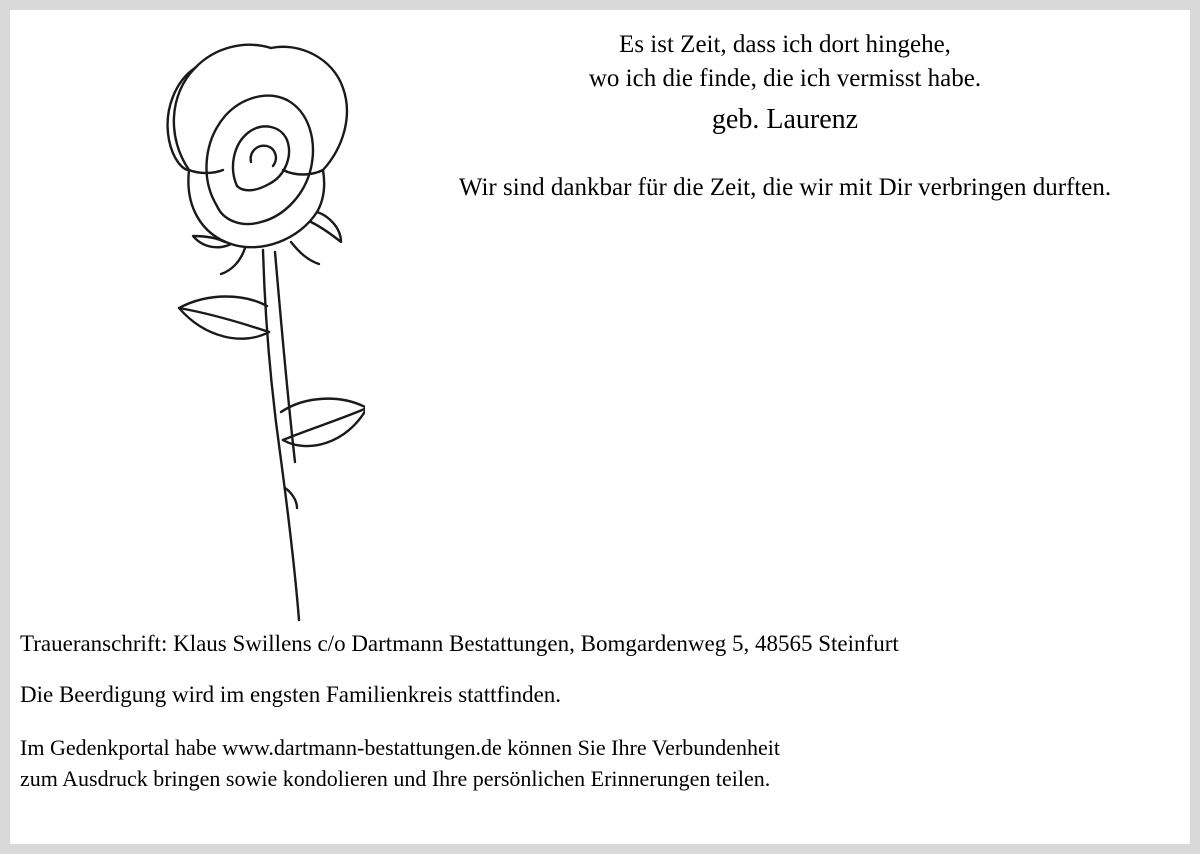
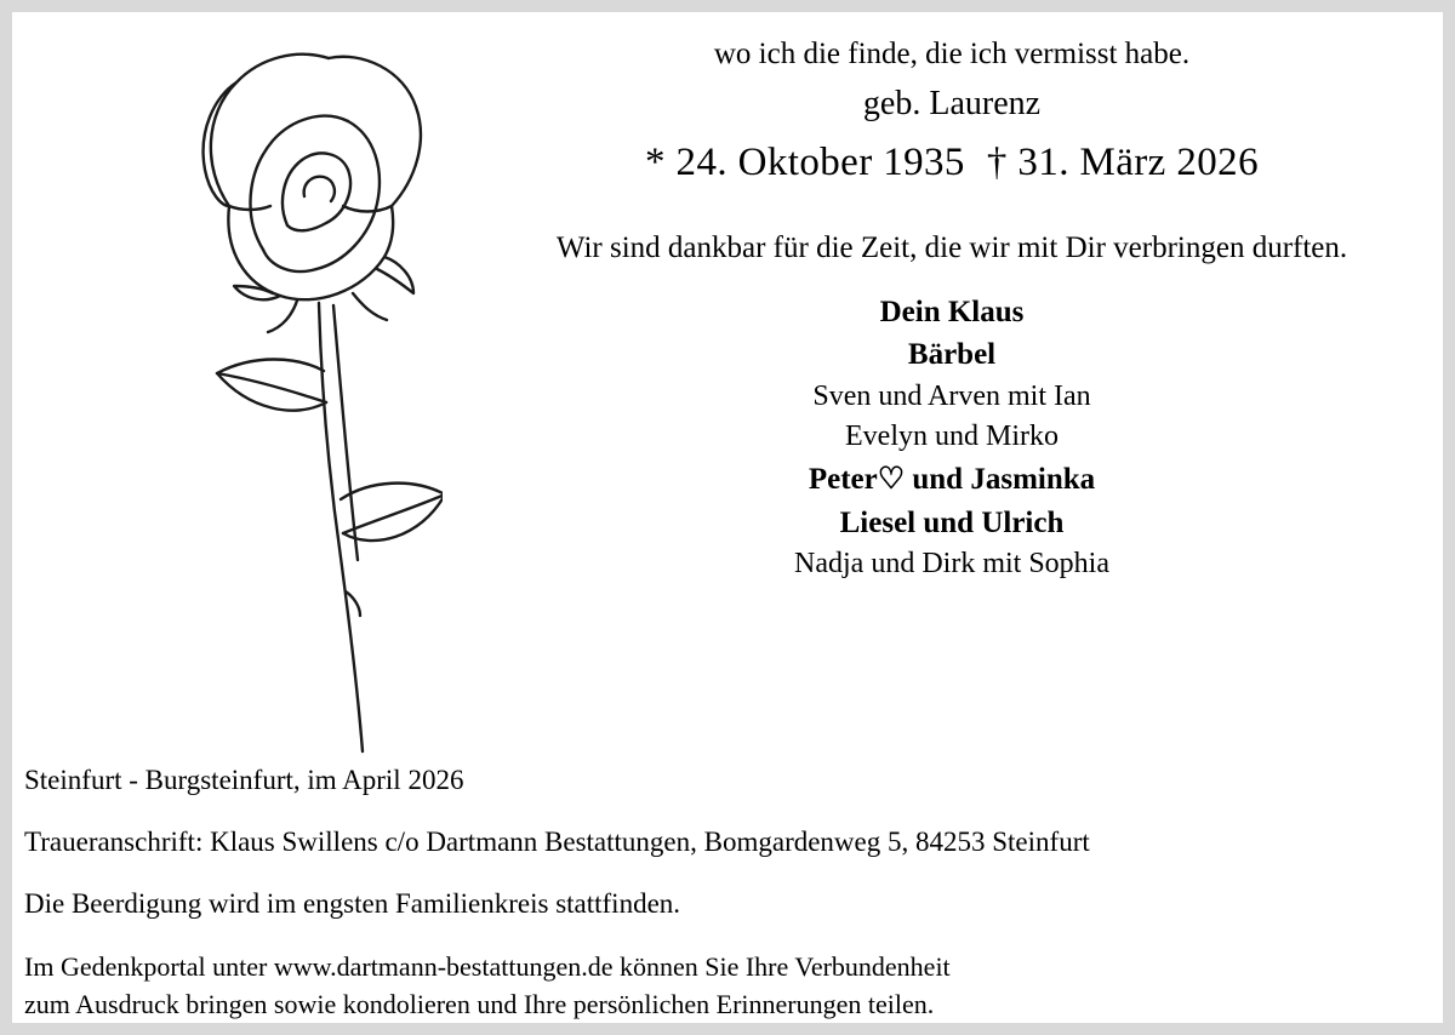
- Es ist Zeit, dass ich dort hingehe,
  wo ich die finde, die ich vermisst habe.
  geb. Laurenz
+ * 24. Oktober 1935 † 31. März 2026
  Wir sind dankbar für die Zeit, die wir mit Dir verbringen durften.
+ Dein Klaus
+ Bärbel
+ Sven und Arven mit Ian
+ Evelyn und Mirko
+ Peter♡ und Jasminka
+ Liesel und Ulrich
+ Nadja und Dirk mit Sophia
+ Steinfurt - Burgsteinfurt, im April 2026
- Traueranschrift: Klaus Swillens c/o Dartmann Bestattungen, Bomgardenweg 5, 48565 Steinfurt
+ Traueranschrift: Klaus Swillens c/o Dartmann Bestattungen, Bomgardenweg 5, 84253 Steinfurt
  Die Beerdigung wird im engsten Familienkreis stattfinden.
- Im Gedenkportal habe www.dartmann-bestattungen.de können Sie Ihre Verbundenheit
+ Im Gedenkportal unter www.dartmann-bestattungen.de können Sie Ihre Verbundenheit
  zum Ausdruck bringen sowie kondolieren und Ihre persönlichen Erinnerungen teilen.
